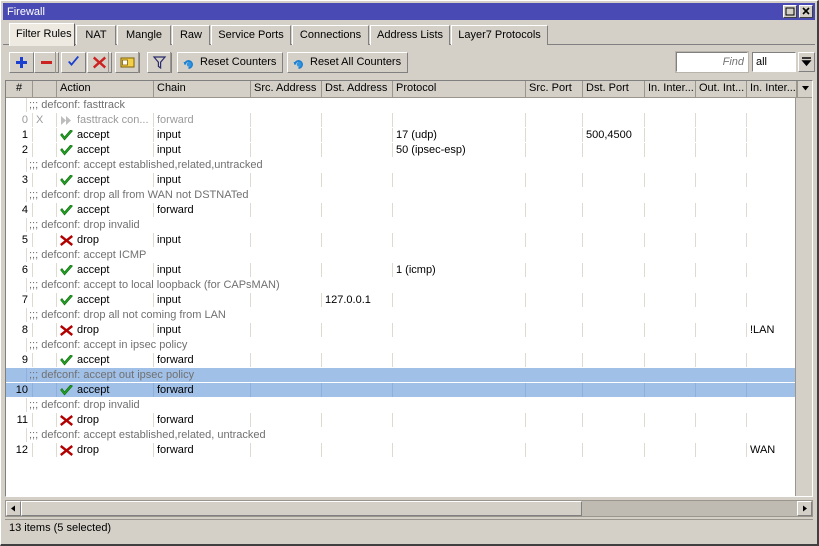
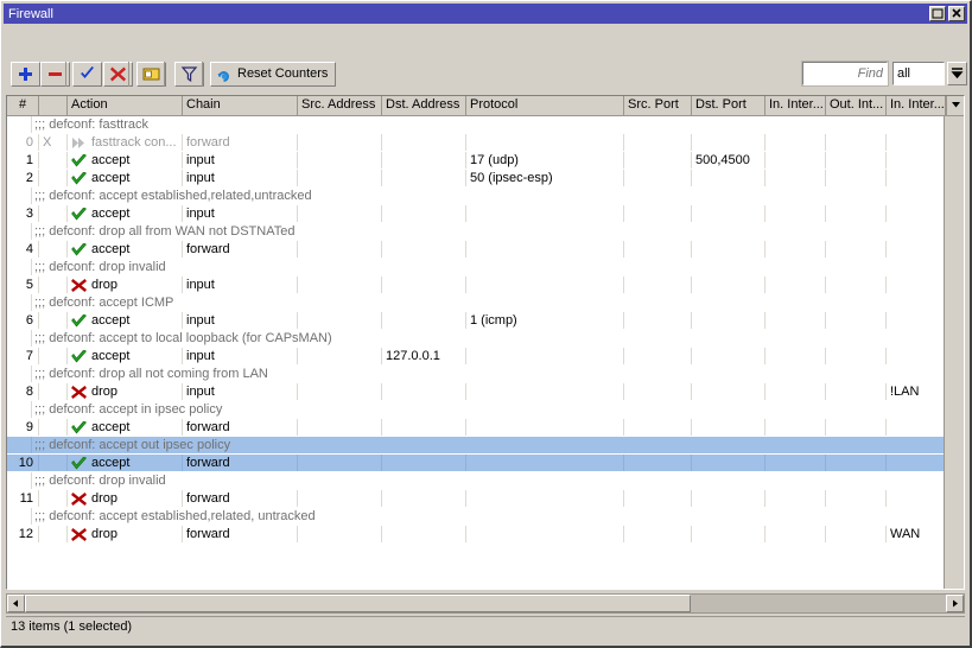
  Firewall
- Filter Rules
- NAT
- Mangle
- Raw
- Service Ports
- Connections
- Address Lists
- Layer7 Protocols
  Reset Counters
- Reset All Counters
  Find
  all
  #
  Action
  Chain
  Src. Address
  Dst. Address
  Protocol
  Src. Port
  Dst. Port
  In. Inter...
  Out. Int...
  In. Inter...
  ;;; defconf: fasttrack
  0
  X
  fasttrack con...
  forward
  1
  accept
  input
  17 (udp)
  500,4500
  2
  accept
  input
  50 (ipsec-esp)
  ;;; defconf: accept established,related,untracked
  3
  accept
  input
  ;;; defconf: drop all from WAN not DSTNATed
  4
  accept
  forward
  ;;; defconf: drop invalid
  5
  drop
  input
  ;;; defconf: accept ICMP
  6
  accept
  input
  1 (icmp)
  ;;; defconf: accept to local loopback (for CAPsMAN)
  7
  accept
  input
  127.0.0.1
  ;;; defconf: drop all not coming from LAN
  8
  drop
  input
  !LAN
  ;;; defconf: accept in ipsec policy
  9
  accept
  forward
  ;;; defconf: accept out ipsec policy
  10
  accept
  forward
  ;;; defconf: drop invalid
  11
  drop
  forward
  ;;; defconf: accept established,related, untracked
  12
  drop
  forward
  WAN
- 13 items (5 selected)
+ 13 items (1 selected)
